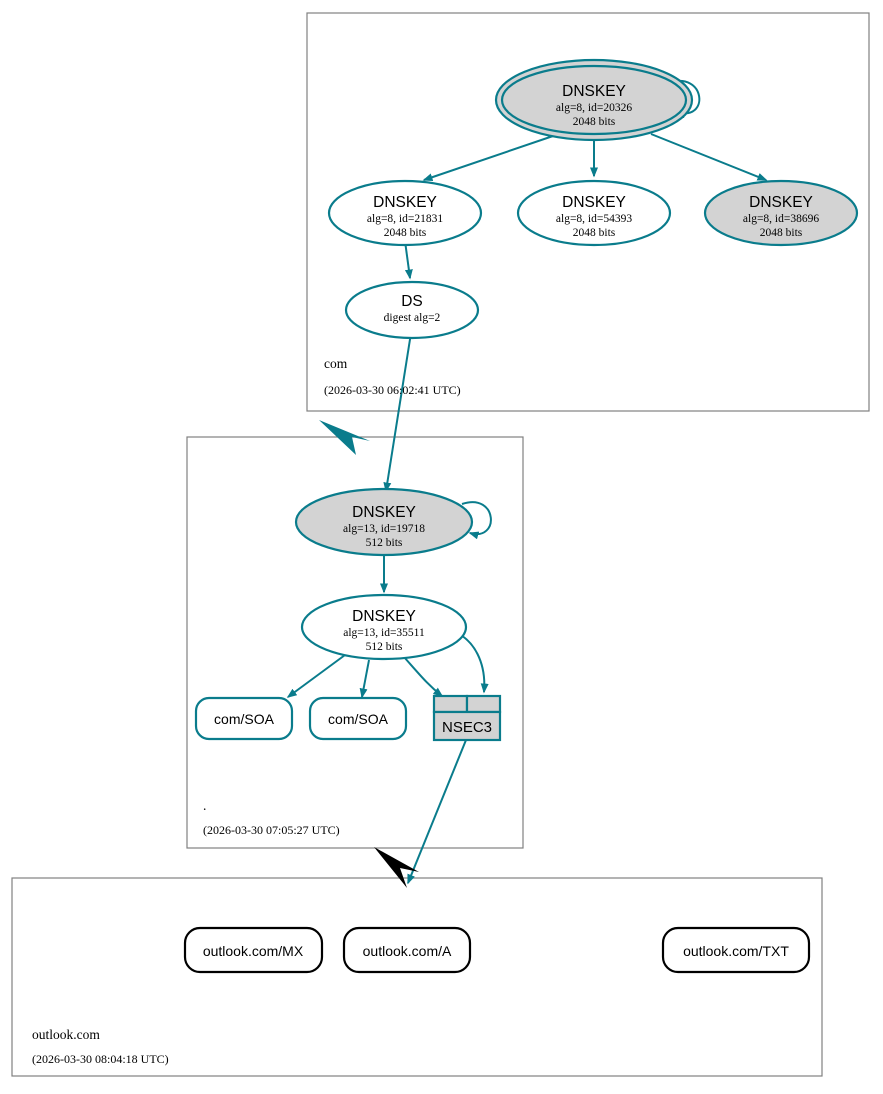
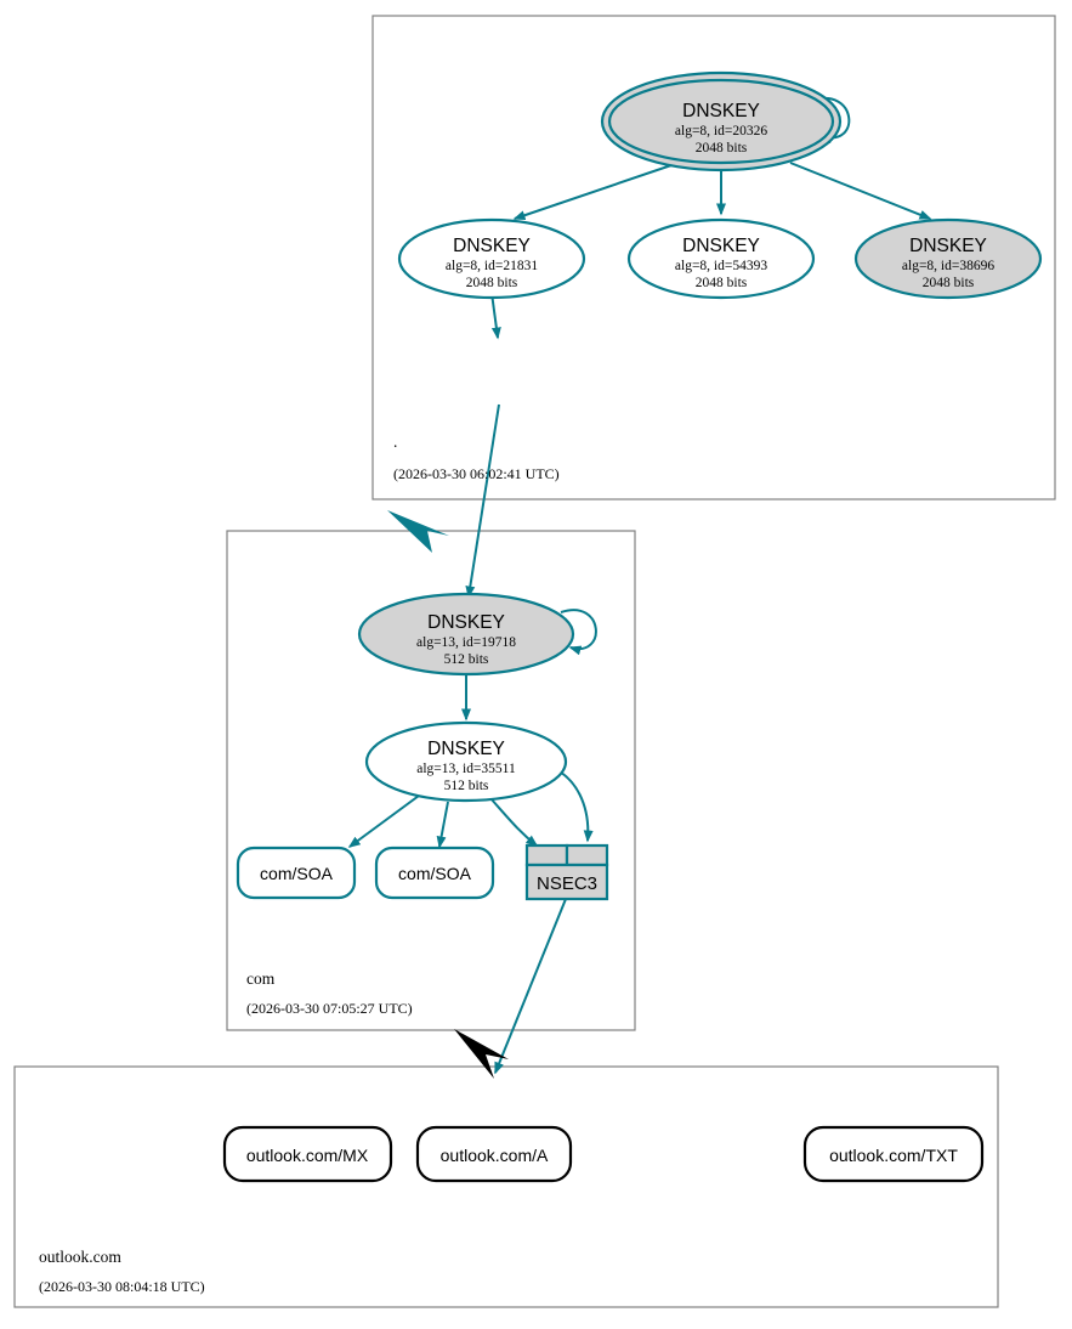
  DNSKEY
  alg=8, id=20326
  2048 bits
  DNSKEY
  alg=8, id=21831
  2048 bits
  DNSKEY
  alg=8, id=54393
  2048 bits
  DNSKEY
  alg=8, id=38696
  2048 bits
- DS
- digest alg=2
- com
+ .
  (2026-03-30 06:02:41 UTC)
  DNSKEY
  alg=13, id=19718
  512 bits
  DNSKEY
  alg=13, id=35511
  512 bits
  com/SOA
  com/SOA
  NSEC3
- .
+ com
  (2026-03-30 07:05:27 UTC)
  outlook.com/MX
  outlook.com/A
  outlook.com/TXT
  outlook.com
  (2026-03-30 08:04:18 UTC)
